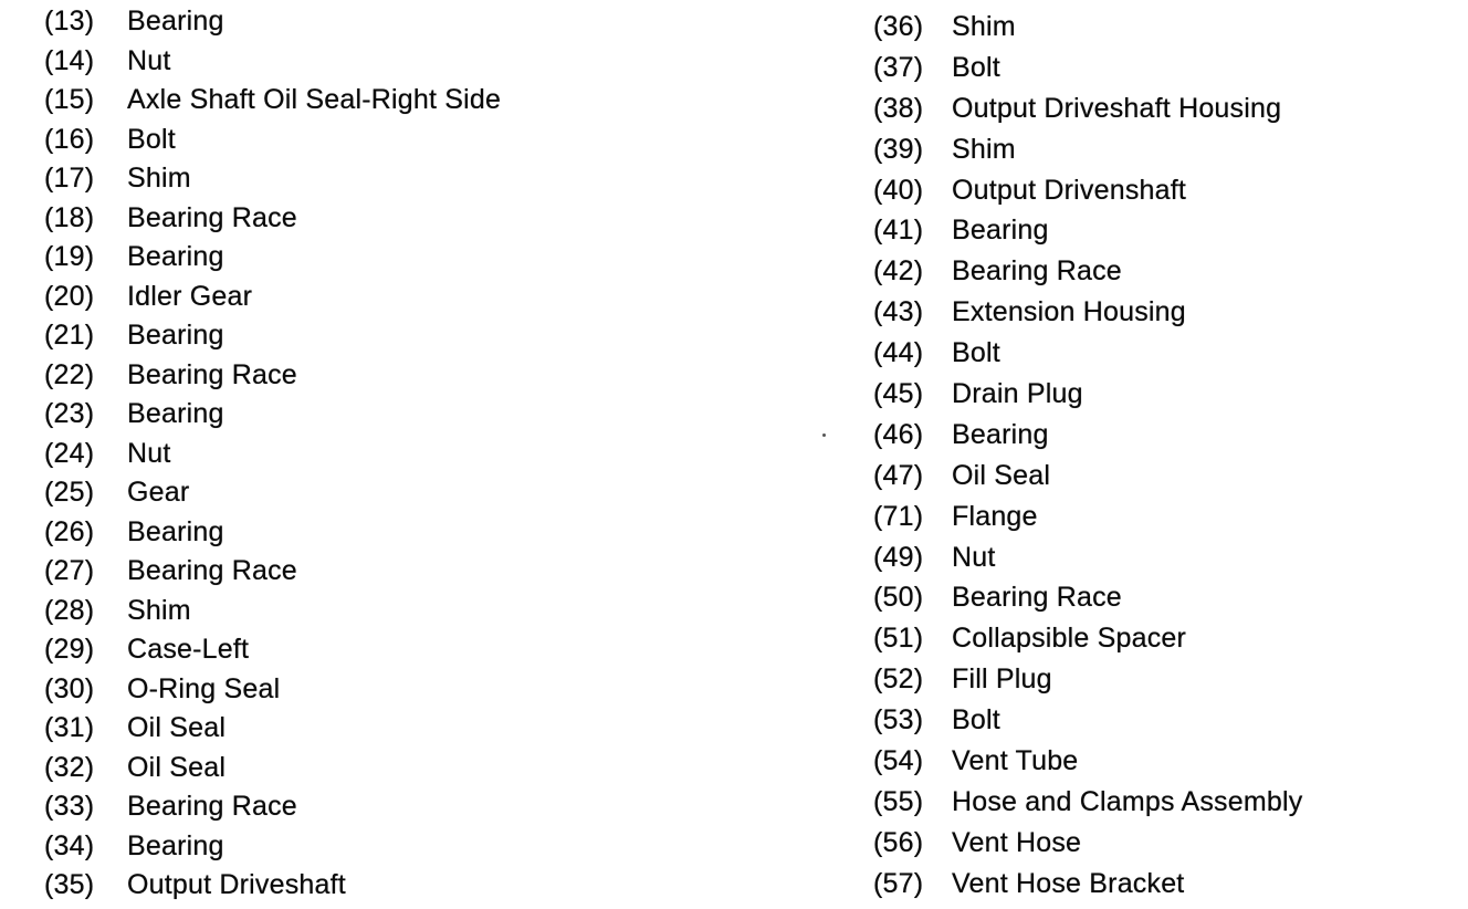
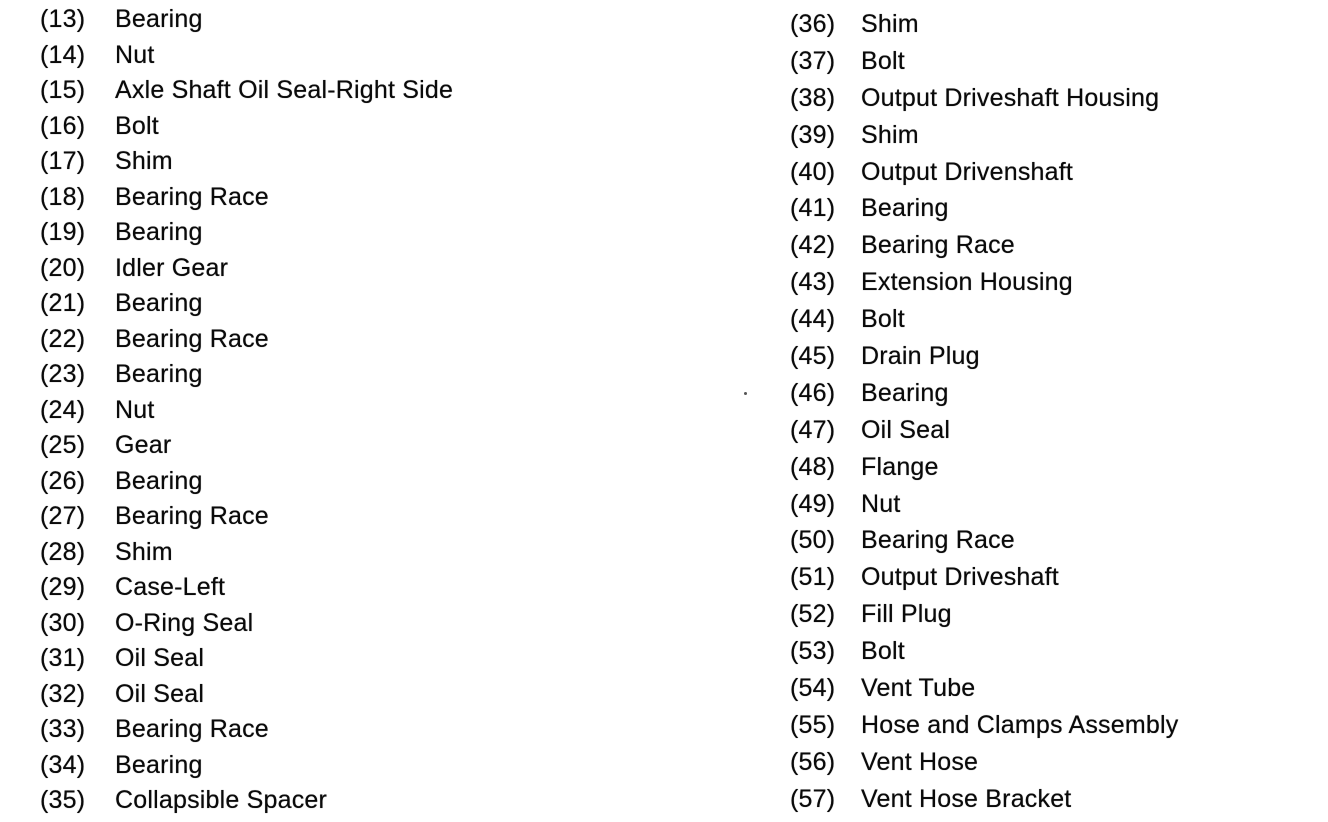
  (13)
  Bearing
  (14)
  Nut
  (15)
  Axle Shaft Oil Seal-Right Side
  (16)
  Bolt
  (17)
  Shim
  (18)
  Bearing Race
  (19)
  Bearing
  (20)
  Idler Gear
  (21)
  Bearing
  (22)
  Bearing Race
  (23)
  Bearing
  (24)
  Nut
  (25)
  Gear
  (26)
  Bearing
  (27)
  Bearing Race
  (28)
  Shim
  (29)
  Case-Left
  (30)
  O-Ring Seal
  (31)
  Oil Seal
  (32)
  Oil Seal
  (33)
  Bearing Race
  (34)
  Bearing
  (35)
- Output Driveshaft
+ Collapsible Spacer
  (36)
  Shim
  (37)
  Bolt
  (38)
  Output Driveshaft Housing
  (39)
  Shim
  (40)
  Output Drivenshaft
  (41)
  Bearing
  (42)
  Bearing Race
  (43)
  Extension Housing
  (44)
  Bolt
  (45)
  Drain Plug
  (46)
  Bearing
  (47)
  Oil Seal
- (71)
+ (48)
  Flange
  (49)
  Nut
  (50)
  Bearing Race
  (51)
- Collapsible Spacer
+ Output Driveshaft
  (52)
  Fill Plug
  (53)
  Bolt
  (54)
  Vent Tube
  (55)
  Hose and Clamps Assembly
  (56)
  Vent Hose
  (57)
  Vent Hose Bracket
